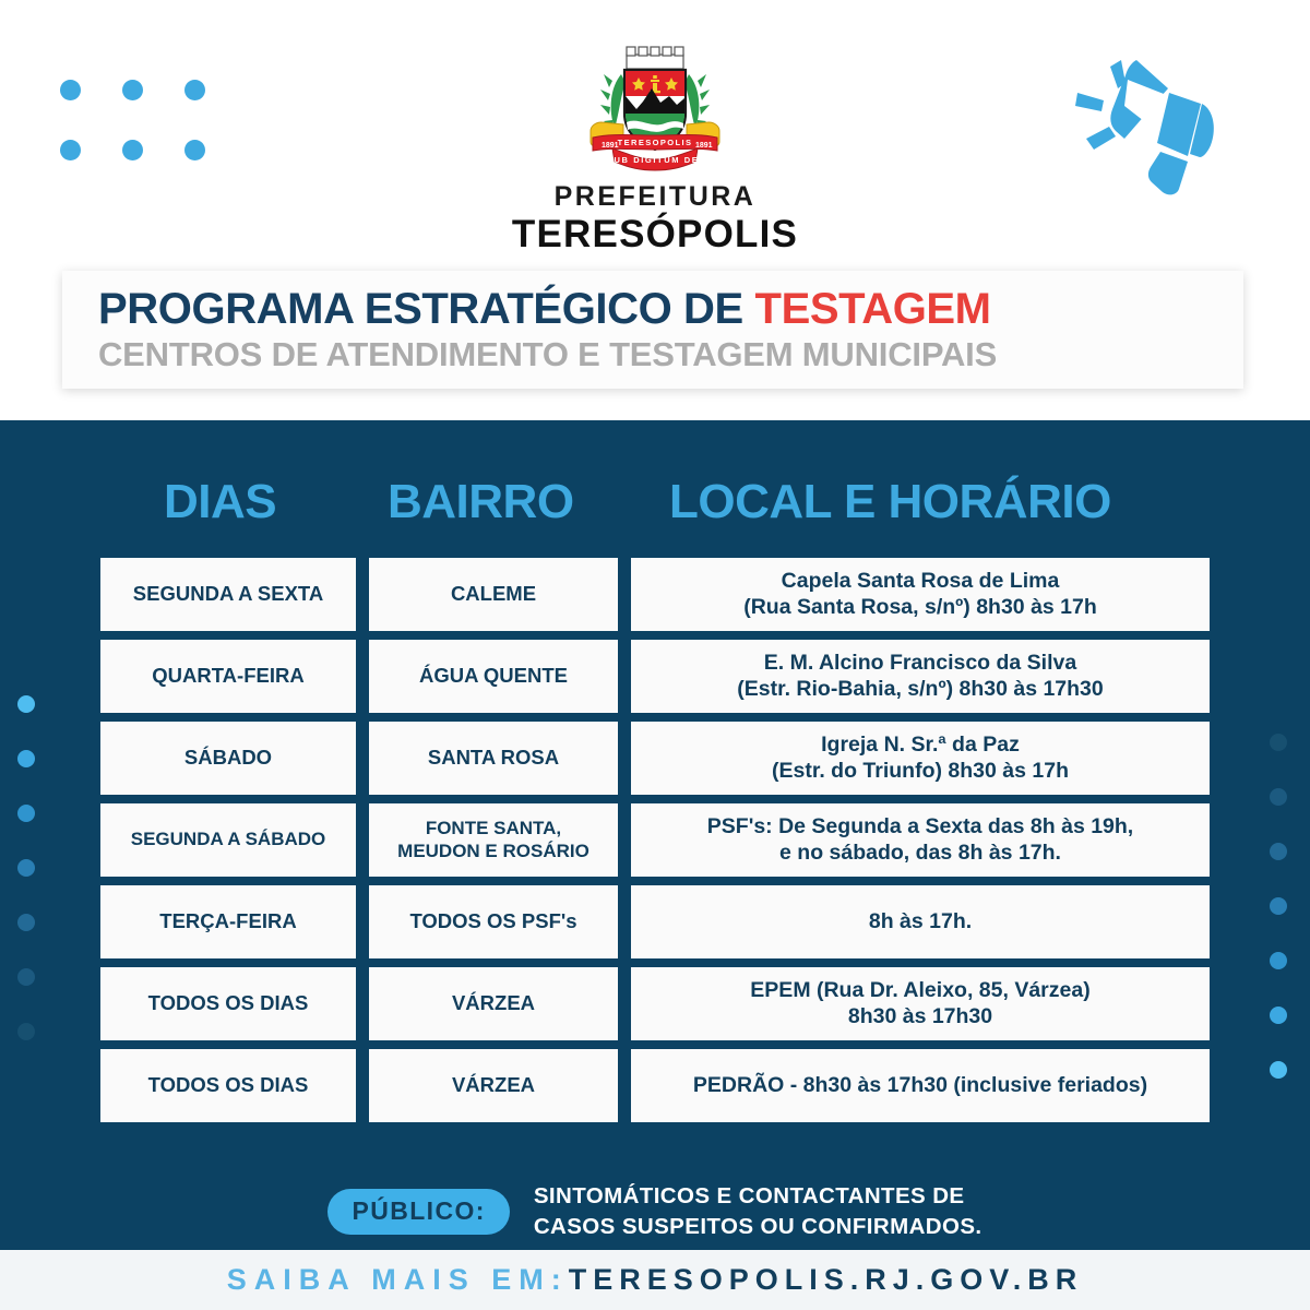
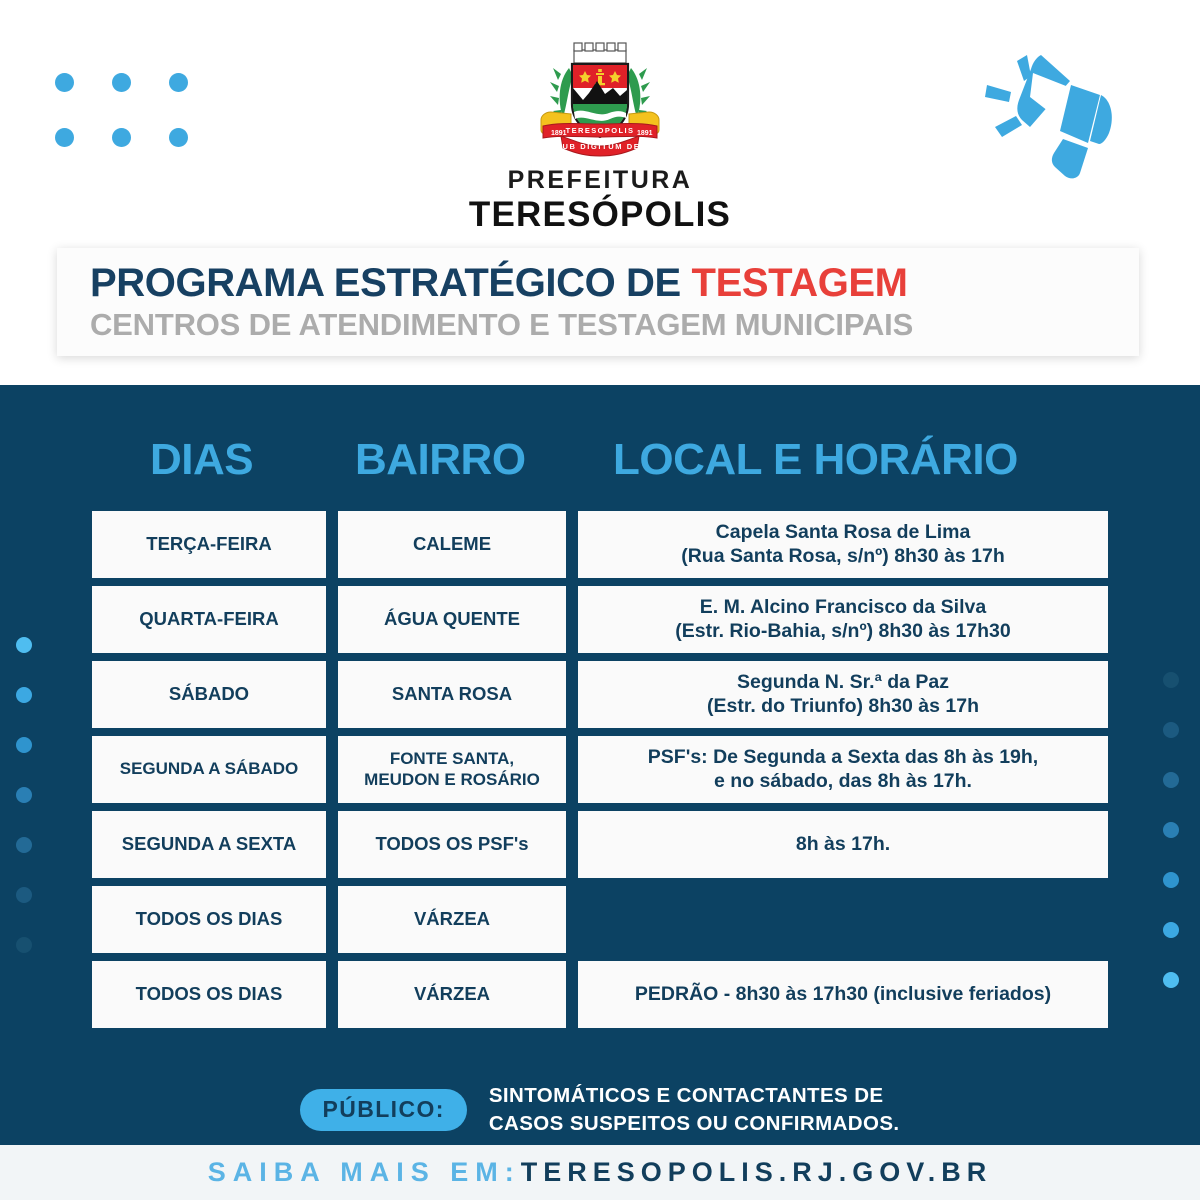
  TERESOPOLIS
  SUB DIGITUM DEI
  PREFEITURA
  TERESÓPOLIS
  PROGRAMA ESTRATÉGICO DE TESTAGEM
  CENTROS DE ATENDIMENTO E TESTAGEM MUNICIPAIS
  DIAS
  BAIRRO
  LOCAL E HORÁRIO
- SEGUNDA A SEXTA
+ TERÇA-FEIRA
  CALEME
  Capela Santa Rosa de Lima
  (Rua Santa Rosa, s/nº) 8h30 às 17h
  QUARTA-FEIRA
  ÁGUA QUENTE
  E. M. Alcino Francisco da Silva
  (Estr. Rio-Bahia, s/nº) 8h30 às 17h30
  SÁBADO
  SANTA ROSA
- Igreja N. Sr.ª da Paz
+ Segunda N. Sr.ª da Paz
  (Estr. do Triunfo) 8h30 às 17h
  SEGUNDA A SÁBADO
  FONTE SANTA,
  MEUDON E ROSÁRIO
  PSF's: De Segunda a Sexta das 8h às 19h,
  e no sábado, das 8h às 17h.
- TERÇA-FEIRA
+ SEGUNDA A SEXTA
  TODOS OS PSF's
  8h às 17h.
  TODOS OS DIAS
  VÁRZEA
- EPEM (Rua Dr. Aleixo, 85, Várzea)
- 8h30 às 17h30
  TODOS OS DIAS
  VÁRZEA
  PEDRÃO - 8h30 às 17h30 (inclusive feriados)
  PÚBLICO:
  SINTOMÁTICOS E CONTACTANTES DE
  CASOS SUSPEITOS OU CONFIRMADOS.
  SAIBA MAIS EM:
  TERESOPOLIS.RJ.GOV.BR
